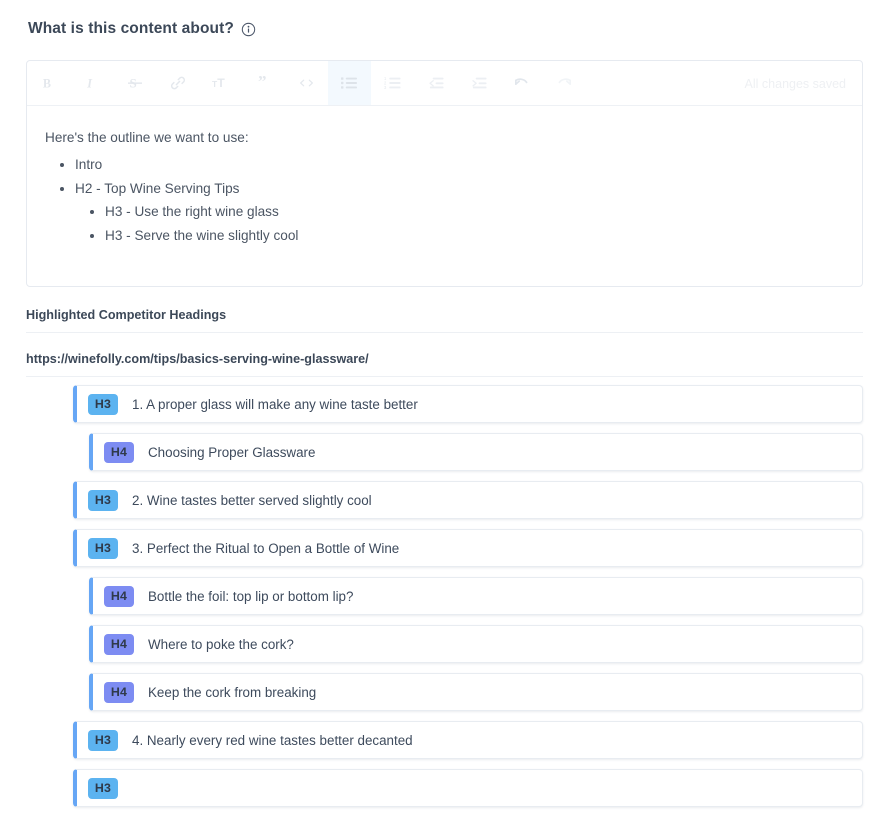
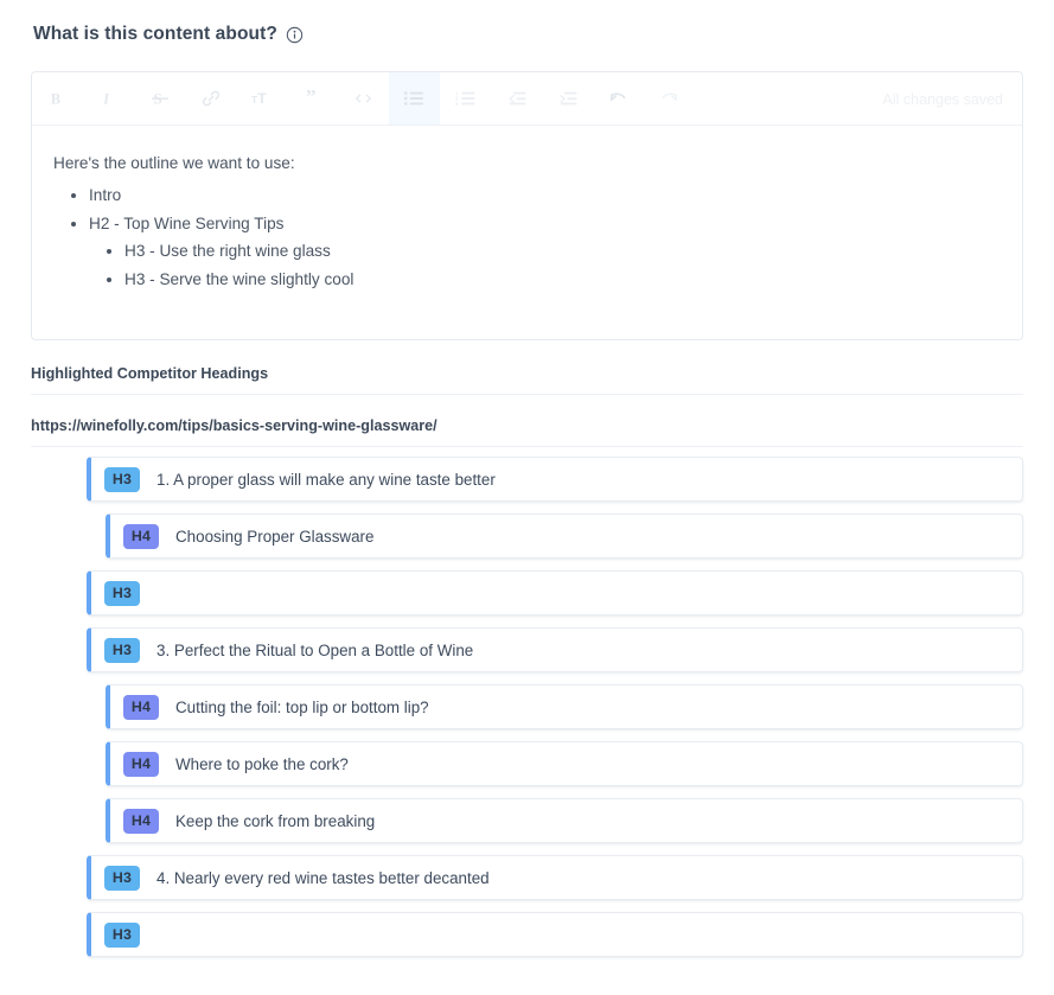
  What is this content about?
  B
  I
  T
  T
  ”
  Here's the outline we want to use:
  Intro
  H2 - Top Wine Serving Tips
  H3 - Use the right wine glass
  H3 - Serve the wine slightly cool
  Highlighted Competitor Headings
  https://winefolly.com/tips/basics-serving-wine-glassware/
  H3
  1. A proper glass will make any wine taste better
  H4
  Choosing Proper Glassware
  H3
- 2. Wine tastes better served slightly cool
  H3
  3. Perfect the Ritual to Open a Bottle of Wine
  H4
- Bottle the foil: top lip or bottom lip?
+ Cutting the foil: top lip or bottom lip?
  H4
  Where to poke the cork?
  H4
  Keep the cork from breaking
  H3
  4. Nearly every red wine tastes better decanted
  H3
